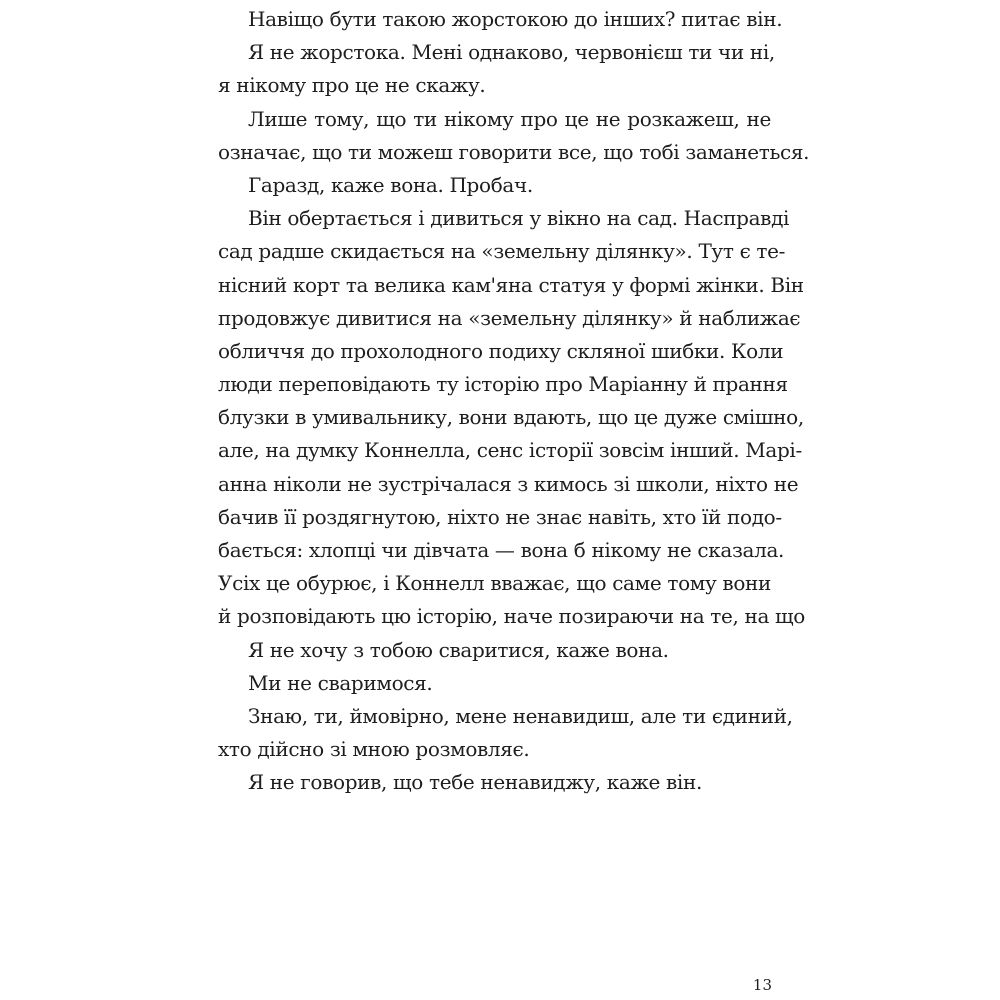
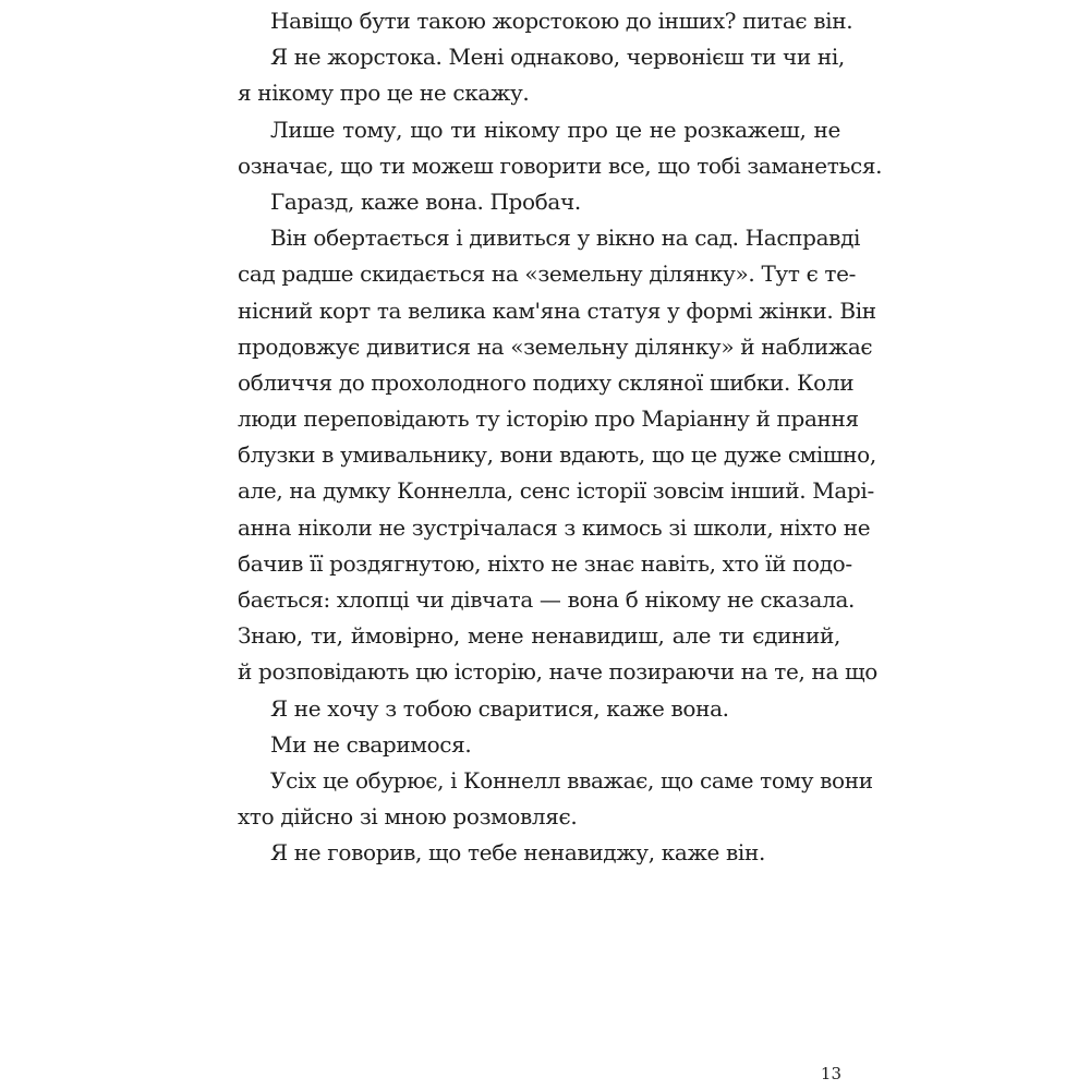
  Навіщо бути такою жорстокою до інших? питає він.
  Я не жорстока. Мені однаково, червонієш ти чи ні,
  я нікому про це не скажу.
  Лише тому, що ти нікому про це не розкажеш, не
  означає, що ти можеш говорити все, що тобі заманеться.
  Гаразд, каже вона. Пробач.
  Він обертається і дивиться у вікно на сад. Насправді
  сад радше скидається на «земельну ділянку». Тут є те-
  нісний корт та велика кам'яна статуя у формі жінки. Він
  продовжує дивитися на «земельну ділянку» й наближає
  обличчя до прохолодного подиху скляної шибки. Коли
  люди переповідають ту історію про Маріанну й прання
  блузки в умивальнику, вони вдають, що це дуже смішно,
  але, на думку Коннелла, сенс історії зовсім інший. Марі-
  анна ніколи не зустрічалася з кимось зі школи, ніхто не
  бачив її роздягнутою, ніхто не знає навіть, хто їй подо-
  бається: хлопці чи дівчата — вона б нікому не сказала.
- Усіх це обурює, і Коннелл вважає, що саме тому вони
+ Знаю, ти, ймовірно, мене ненавидиш, але ти єдиний,
  й розповідають цю історію, наче позираючи на те, на що
  Я не хочу з тобою сваритися, каже вона.
  Ми не сваримося.
- Знаю, ти, ймовірно, мене ненавидиш, але ти єдиний,
+ Усіх це обурює, і Коннелл вважає, що саме тому вони
  хто дійсно зі мною розмовляє.
  Я не говорив, що тебе ненавиджу, каже він.
  13
